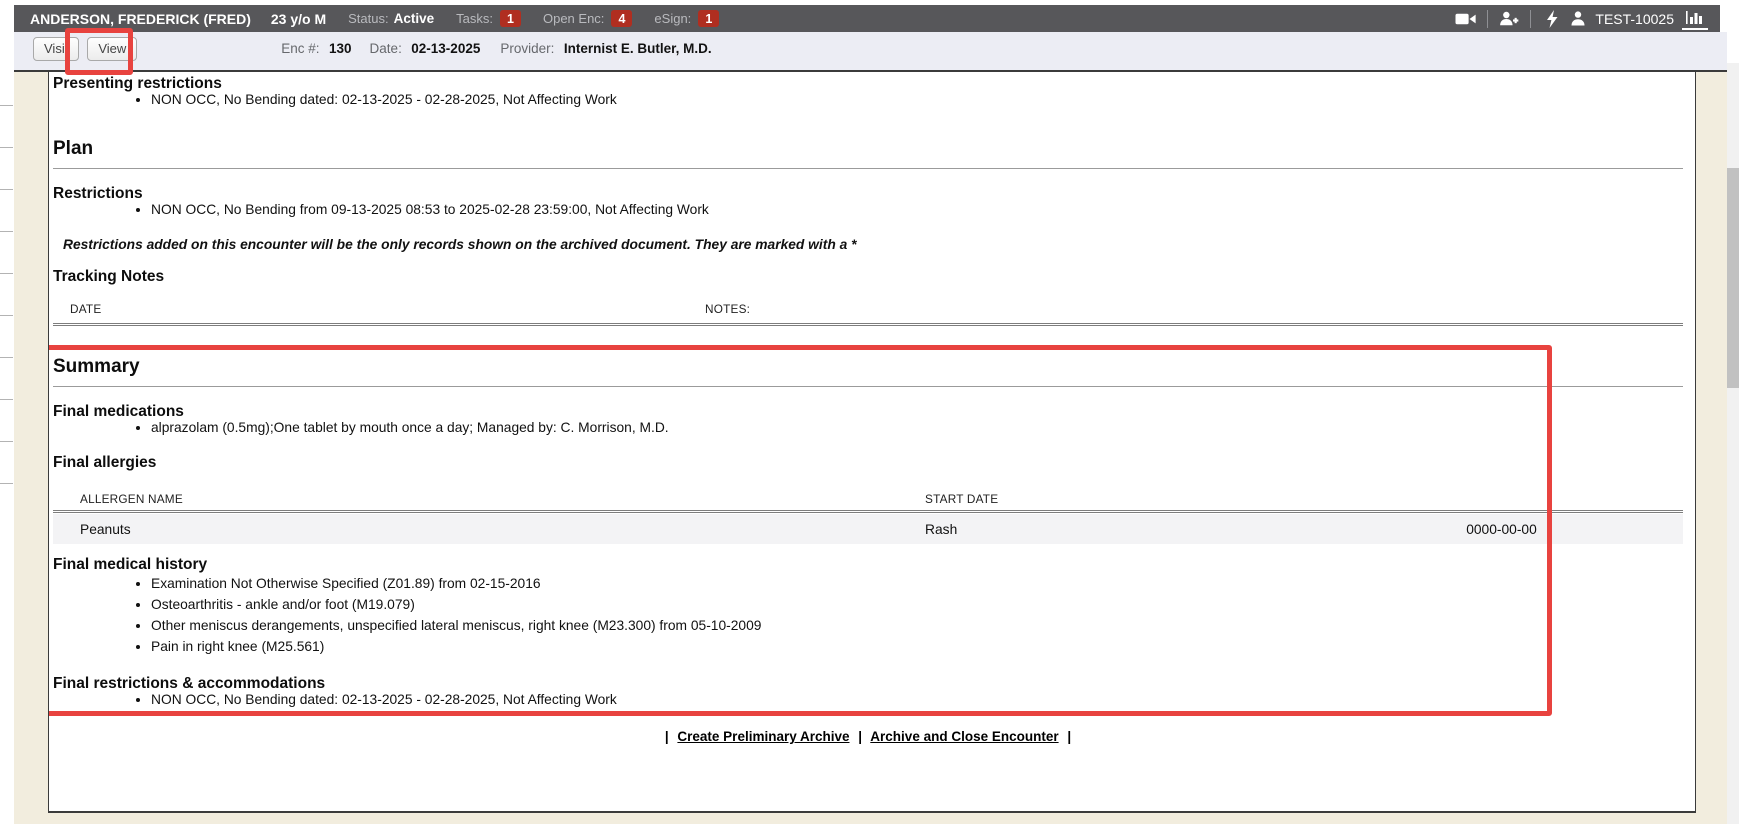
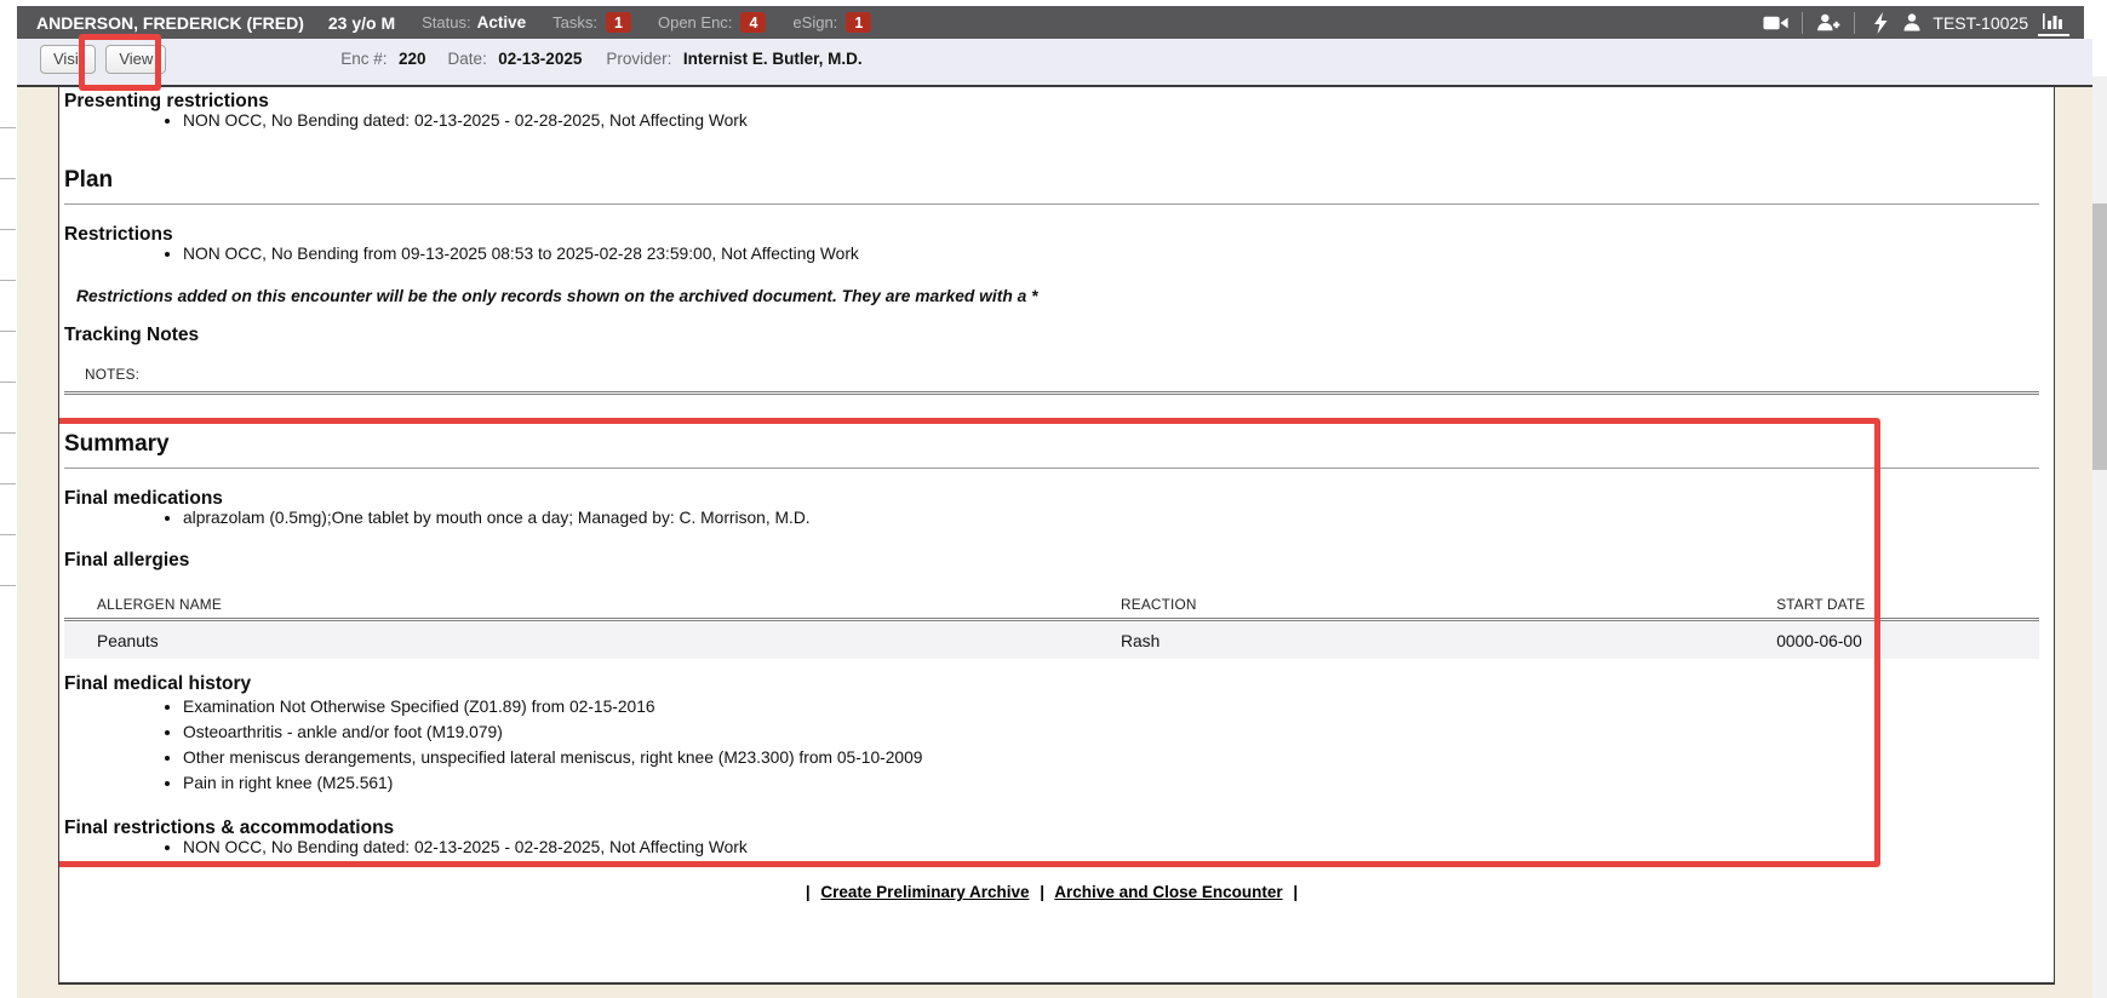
  ANDERSON, FREDERICK (FRED)
  23 y/o M
  Status:
  Active
  Tasks:
  1
  Open Enc:
  4
  eSign:
  1
  TEST-10025
  Visit
  View
- Enc #: 130
+ Enc #: 220
  Date: 02-13-2025
  Provider: Internist E. Butler, M.D.
  Presenting restrictions
  NON OCC, No Bending dated: 02-13-2025 - 02-28-2025, Not Affecting Work
  Plan
  Restrictions
  NON OCC, No Bending from 09-13-2025 08:53 to 2025-02-28 23:59:00, Not Affecting Work
  Restrictions added on this encounter will be the only records shown on the archived document. They are marked with a *
  Tracking Notes
- DATE
  NOTES:
  Summary
  Final medications
  alprazolam (0.5mg);One tablet by mouth once a day; Managed by: C. Morrison, M.D.
  Final allergies
  ALLERGEN NAME
+ REACTION
  START DATE
  Peanuts
  Rash
- 0000-00-00
+ 0000-06-00
  Final medical history
  Examination Not Otherwise Specified (Z01.89) from 02-15-2016
  Osteoarthritis - ankle and/or foot (M19.079)
  Other meniscus derangements, unspecified lateral meniscus, right knee (M23.300) from 05-10-2009
  Pain in right knee (M25.561)
  Final restrictions & accommodations
  NON OCC, No Bending dated: 02-13-2025 - 02-28-2025, Not Affecting Work
  | Create Preliminary Archive | Archive and Close Encounter |
